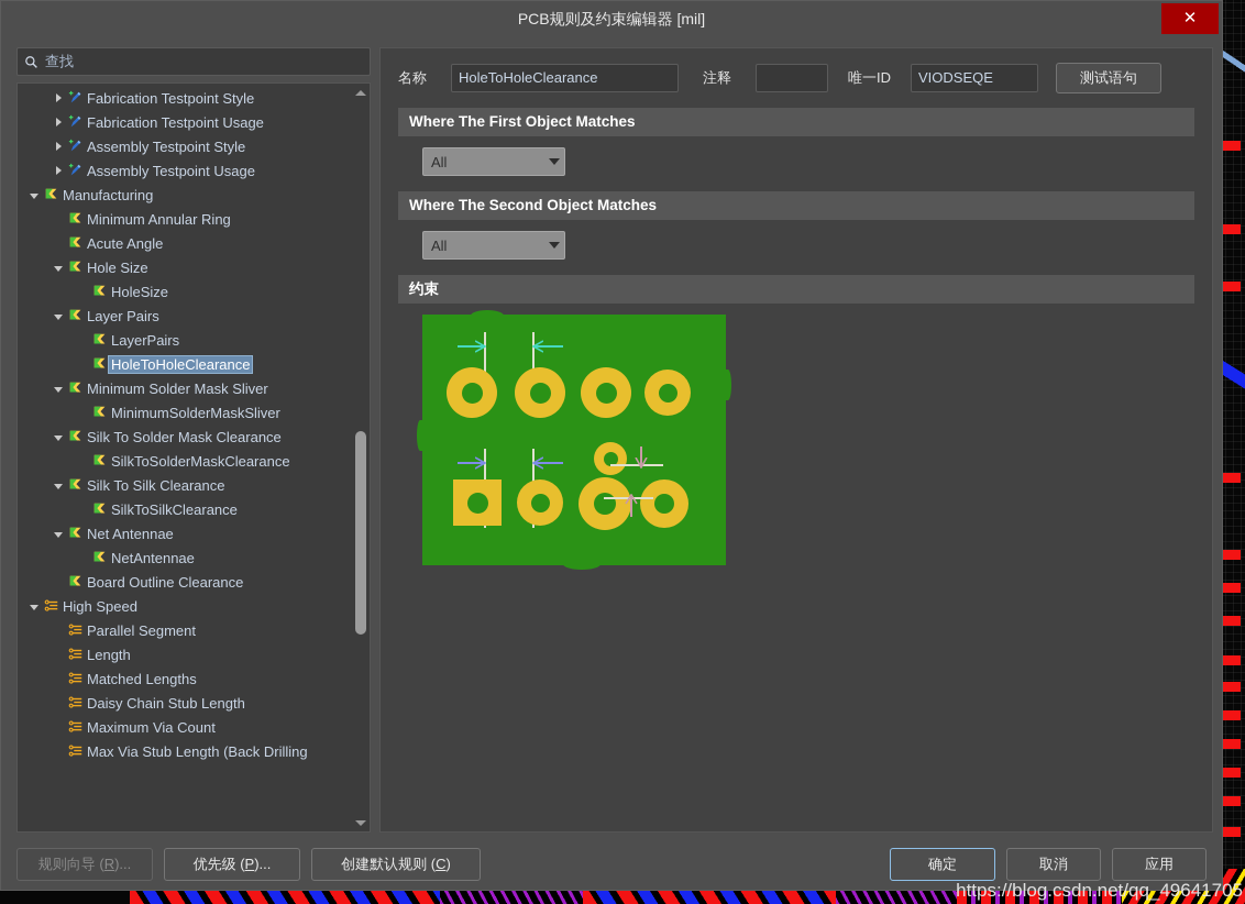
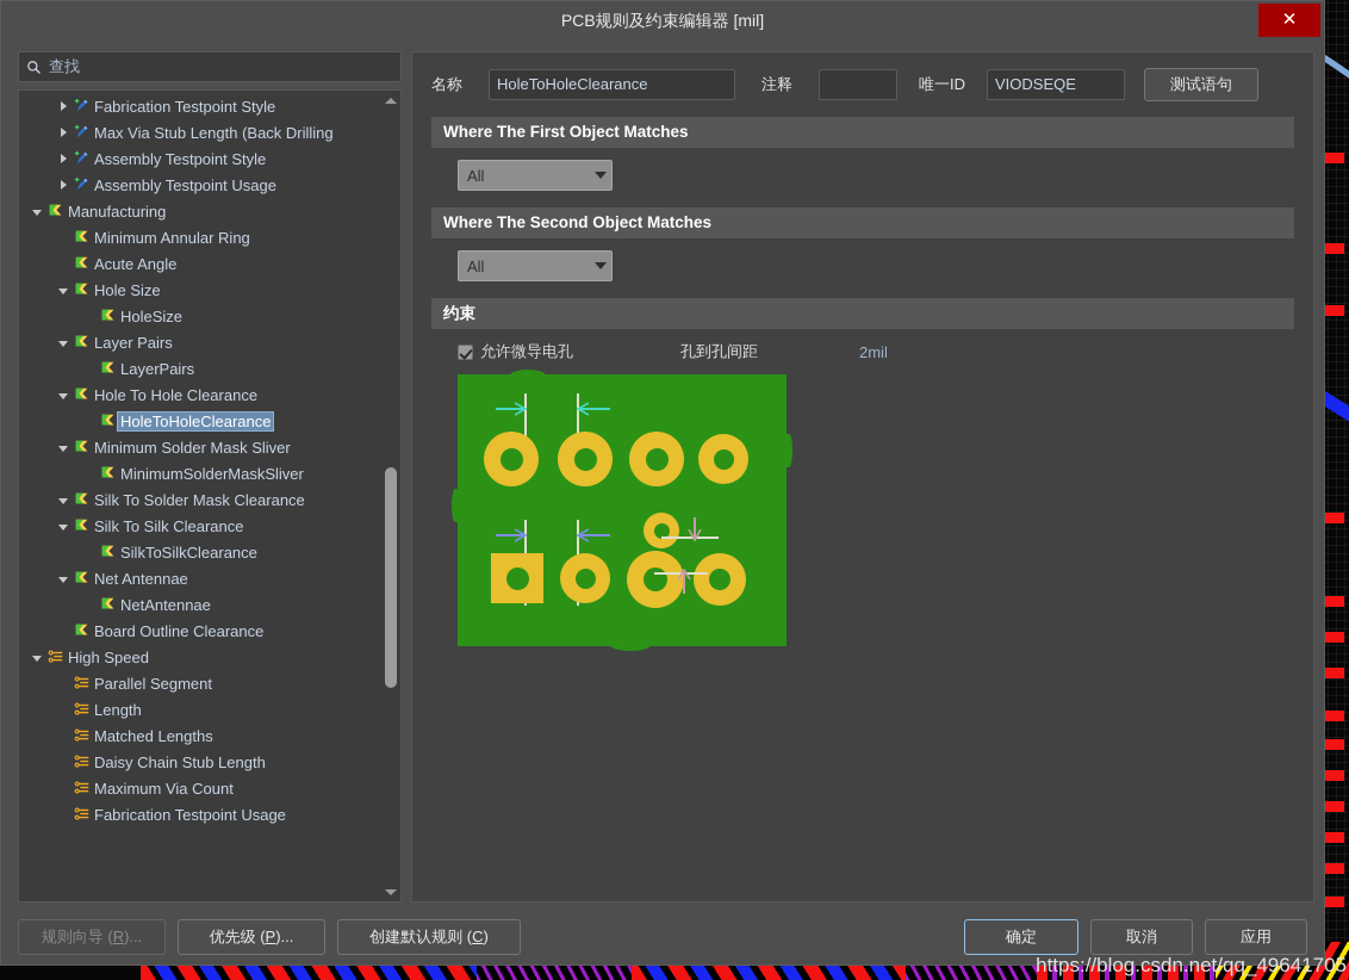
  PCB规则及约束编辑器 [mil]
  ✕
  查找
  Fabrication Testpoint Style
- Fabrication Testpoint Usage
+ Max Via Stub Length (Back Drilling
  Assembly Testpoint Style
  Assembly Testpoint Usage
  Manufacturing
  Minimum Annular Ring
  Acute Angle
  Hole Size
  HoleSize
  Layer Pairs
  LayerPairs
+ Hole To Hole Clearance
  HoleToHoleClearance
  Minimum Solder Mask Sliver
  MinimumSolderMaskSliver
  Silk To Solder Mask Clearance
- SilkToSolderMaskClearance
  Silk To Silk Clearance
  SilkToSilkClearance
  Net Antennae
  NetAntennae
  Board Outline Clearance
  High Speed
  Parallel Segment
  Length
  Matched Lengths
  Daisy Chain Stub Length
  Maximum Via Count
- Max Via Stub Length (Back Drilling
+ Fabrication Testpoint Usage
  名称
  HoleToHoleClearance
  注释
  唯一ID
  VIODSEQE
  测试语句
  Where The First Object Matches
  All
  Where The Second Object Matches
  All
  约束
+ 允许微导电孔
+ 孔到孔间距
+ 2mil
  规则向导 (R)...
  优先级 (P)...
  创建默认规则 (C)
  确定
  取消
  应用
  https://blog.csdn.net/qq_49641705
